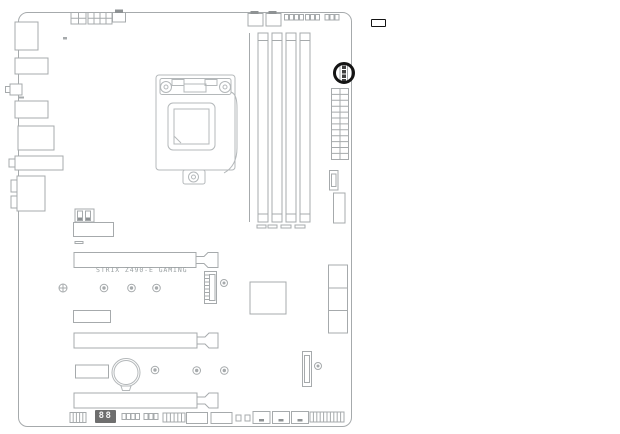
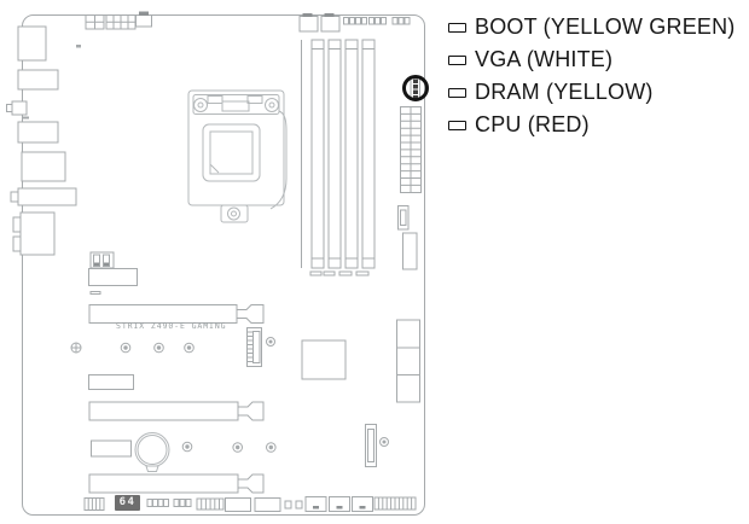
  STRIX Z490-E GAMING
- 88
+ 64
+ BOOT (YELLOW GREEN)
+ VGA (WHITE)
+ DRAM (YELLOW)
+ CPU (RED)
